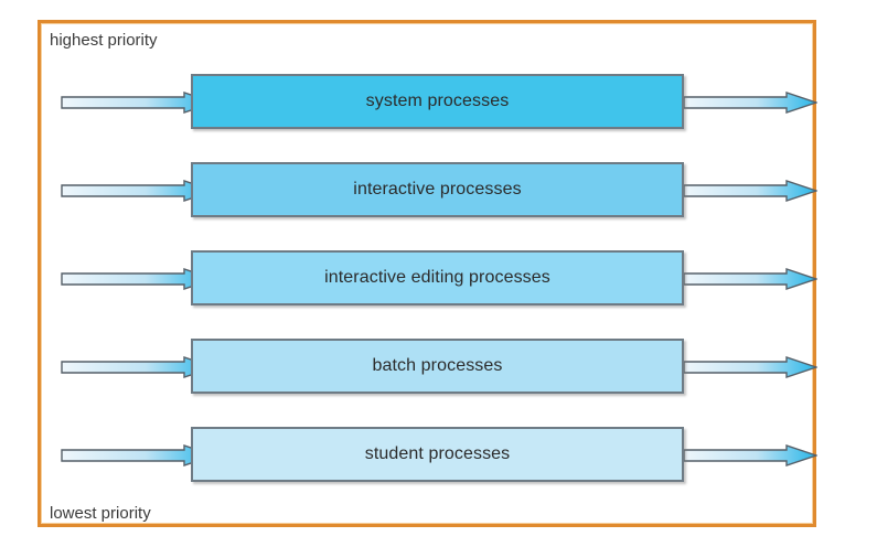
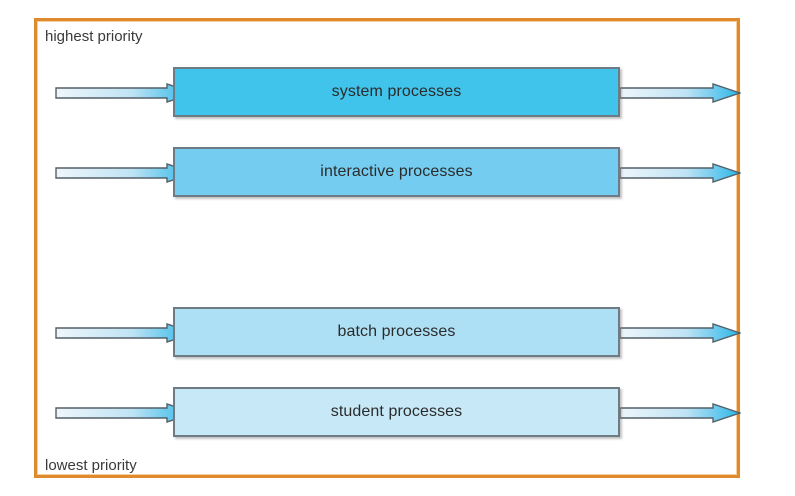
  highest priority
  system processes
  interactive processes
- interactive editing processes
  batch processes
  student processes
  lowest priority
